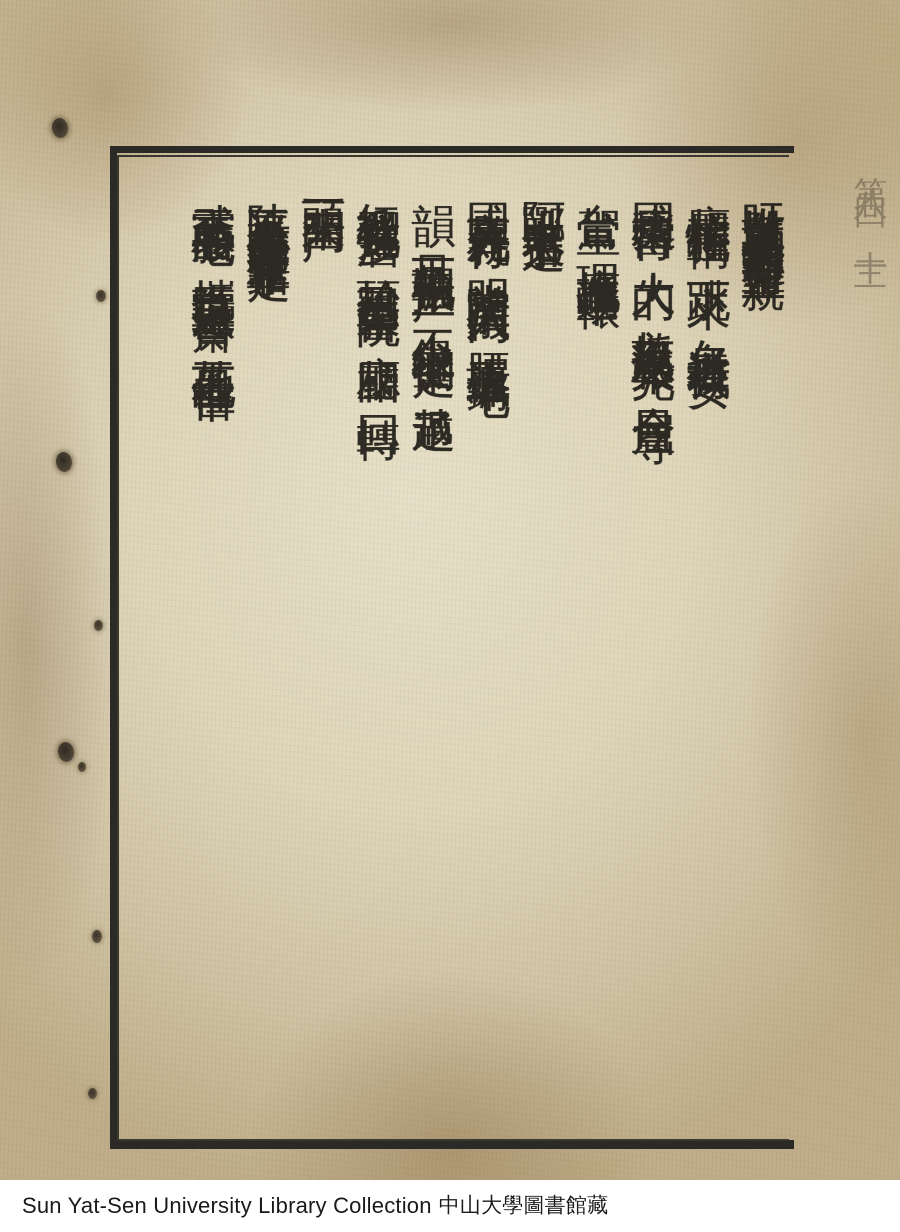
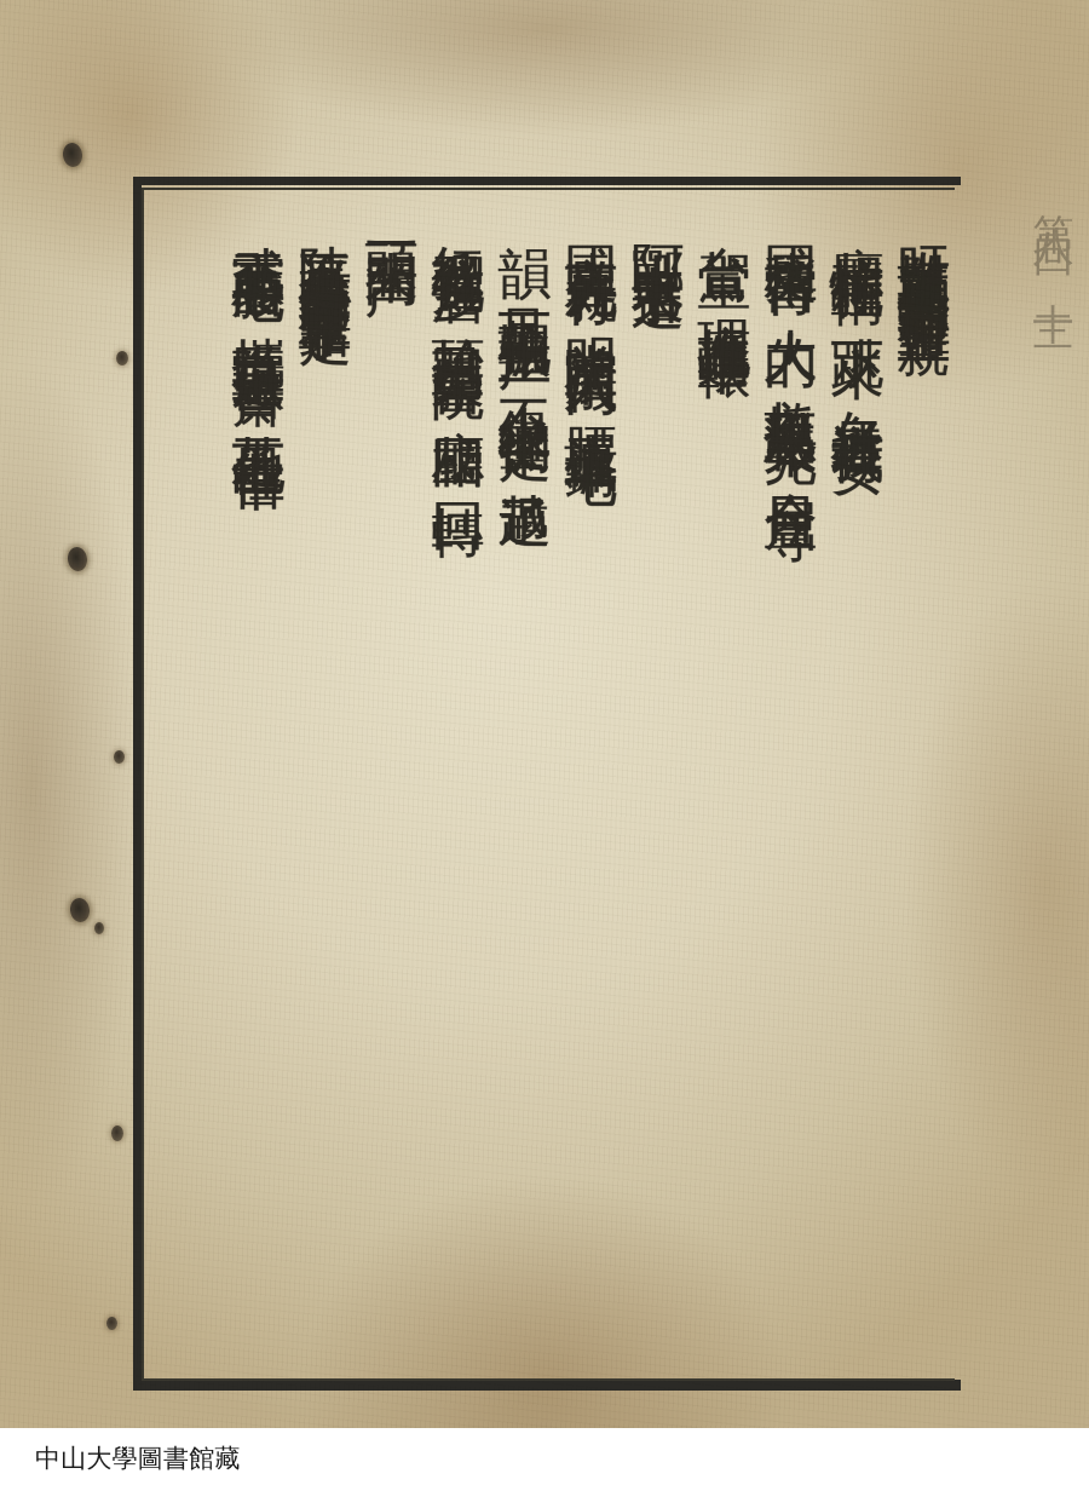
- Sun Yat-Sen University Library Collection
  中山大學圖書館藏
